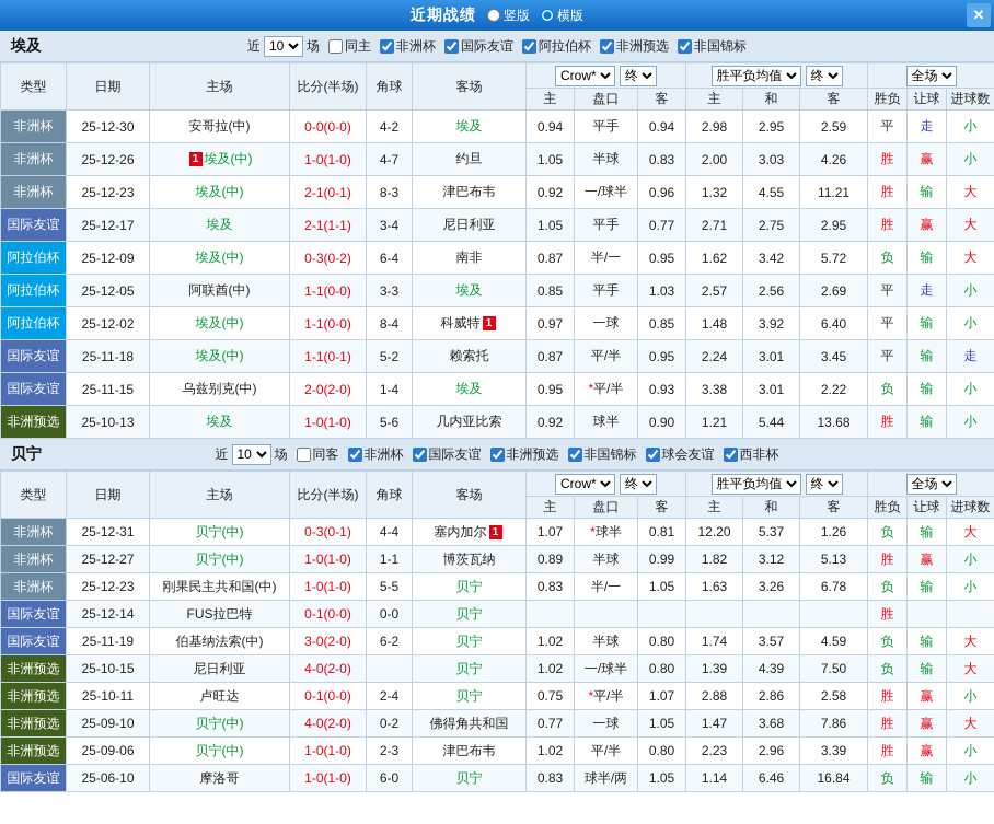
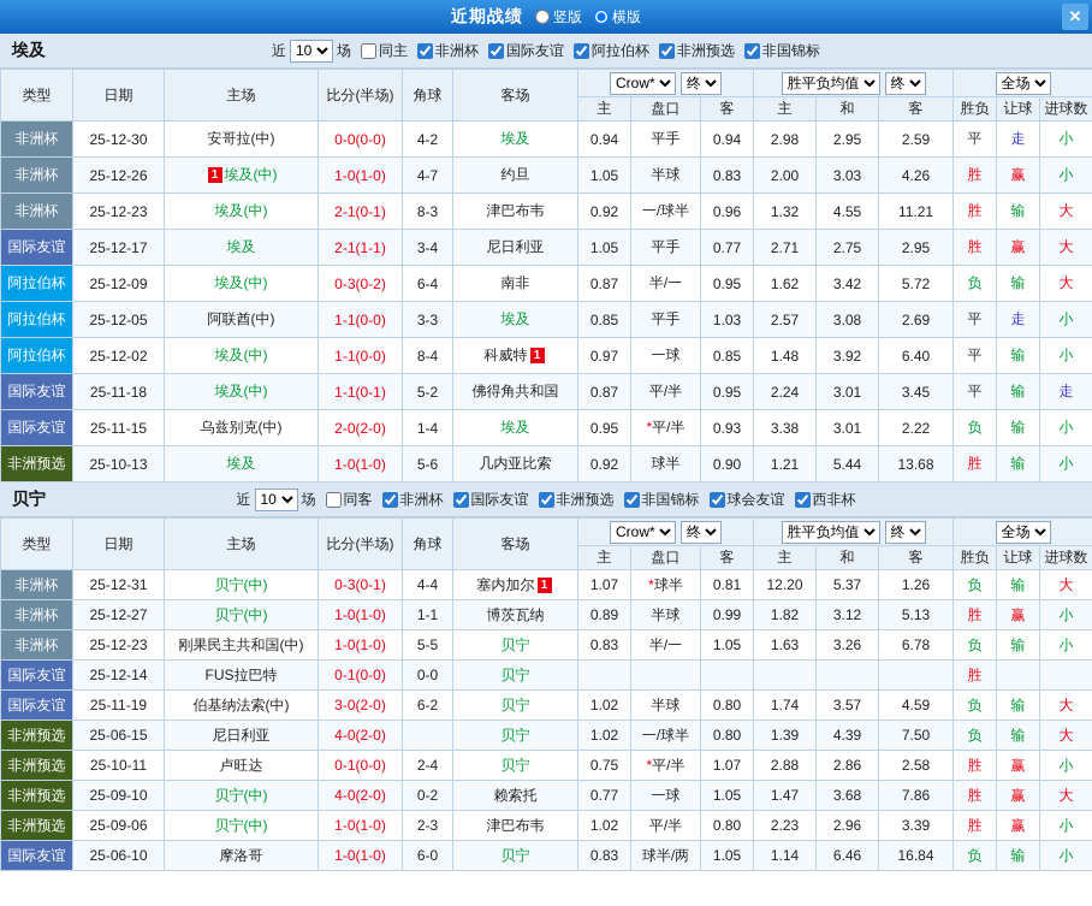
  近期战绩
  竖版
  横版
  ✕
  埃及
  近
  10
  场
  同主
  非洲杯
  国际友谊
  阿拉伯杯
  非洲预选
  非国锦标
  类型	日期	主场	比分(半场)	角球	客场	Crow* 终	胜平负均值 终	全场
  主	盘口	客	主	和	客	胜负	让球	进球数
  非洲杯	25-12-30	安哥拉(中)	0-0(0-0)	4-2	埃及	0.94	平手	0.94	2.98	2.95	2.59	平	走	小
  非洲杯	25-12-26	1 埃及(中)	1-0(1-0)	4-7	约旦	1.05	半球	0.83	2.00	3.03	4.26	胜	赢	小
  非洲杯	25-12-23	埃及(中)	2-1(0-1)	8-3	津巴布韦	0.92	一/球半	0.96	1.32	4.55	11.21	胜	输	大
  国际友谊	25-12-17	埃及	2-1(1-1)	3-4	尼日利亚	1.05	平手	0.77	2.71	2.75	2.95	胜	赢	大
  阿拉伯杯	25-12-09	埃及(中)	0-3(0-2)	6-4	南非	0.87	半/一	0.95	1.62	3.42	5.72	负	输	大
- 阿拉伯杯	25-12-05	阿联酋(中)	1-1(0-0)	3-3	埃及	0.85	平手	1.03	2.57	2.56	2.69	平	走	小
+ 阿拉伯杯	25-12-05	阿联酋(中)	1-1(0-0)	3-3	埃及	0.85	平手	1.03	2.57	3.08	2.69	平	走	小
  阿拉伯杯	25-12-02	埃及(中)	1-1(0-0)	8-4	科威特 1	0.97	一球	0.85	1.48	3.92	6.40	平	输	小
- 国际友谊	25-11-18	埃及(中)	1-1(0-1)	5-2	赖索托	0.87	平/半	0.95	2.24	3.01	3.45	平	输	走
+ 国际友谊	25-11-18	埃及(中)	1-1(0-1)	5-2	佛得角共和国	0.87	平/半	0.95	2.24	3.01	3.45	平	输	走
  国际友谊	25-11-15	乌兹别克(中)	2-0(2-0)	1-4	埃及	0.95	*平/半	0.93	3.38	3.01	2.22	负	输	小
  非洲预选	25-10-13	埃及	1-0(1-0)	5-6	几内亚比索	0.92	球半	0.90	1.21	5.44	13.68	胜	输	小
  贝宁
  近
  10
  场
  同客
  非洲杯
  国际友谊
  非洲预选
  非国锦标
  球会友谊
  西非杯
  类型	日期	主场	比分(半场)	角球	客场	Crow* 终	胜平负均值 终	全场
  主	盘口	客	主	和	客	胜负	让球	进球数
  非洲杯	25-12-31	贝宁(中)	0-3(0-1)	4-4	塞内加尔 1	1.07	*球半	0.81	12.20	5.37	1.26	负	输	大
  非洲杯	25-12-27	贝宁(中)	1-0(1-0)	1-1	博茨瓦纳	0.89	半球	0.99	1.82	3.12	5.13	胜	赢	小
  非洲杯	25-12-23	刚果民主共和国(中)	1-0(1-0)	5-5	贝宁	0.83	半/一	1.05	1.63	3.26	6.78	负	输	小
  国际友谊	25-12-14	FUS拉巴特	0-1(0-0)	0-0	贝宁							胜
  国际友谊	25-11-19	伯基纳法索(中)	3-0(2-0)	6-2	贝宁	1.02	半球	0.80	1.74	3.57	4.59	负	输	大
- 非洲预选	25-10-15	尼日利亚	4-0(2-0)		贝宁	1.02	一/球半	0.80	1.39	4.39	7.50	负	输	大
+ 非洲预选	25-06-15	尼日利亚	4-0(2-0)		贝宁	1.02	一/球半	0.80	1.39	4.39	7.50	负	输	大
  非洲预选	25-10-11	卢旺达	0-1(0-0)	2-4	贝宁	0.75	*平/半	1.07	2.88	2.86	2.58	胜	赢	小
- 非洲预选	25-09-10	贝宁(中)	4-0(2-0)	0-2	佛得角共和国	0.77	一球	1.05	1.47	3.68	7.86	胜	赢	大
+ 非洲预选	25-09-10	贝宁(中)	4-0(2-0)	0-2	赖索托	0.77	一球	1.05	1.47	3.68	7.86	胜	赢	大
  非洲预选	25-09-06	贝宁(中)	1-0(1-0)	2-3	津巴布韦	1.02	平/半	0.80	2.23	2.96	3.39	胜	赢	小
  国际友谊	25-06-10	摩洛哥	1-0(1-0)	6-0	贝宁	0.83	球半/两	1.05	1.14	6.46	16.84	负	输	小
